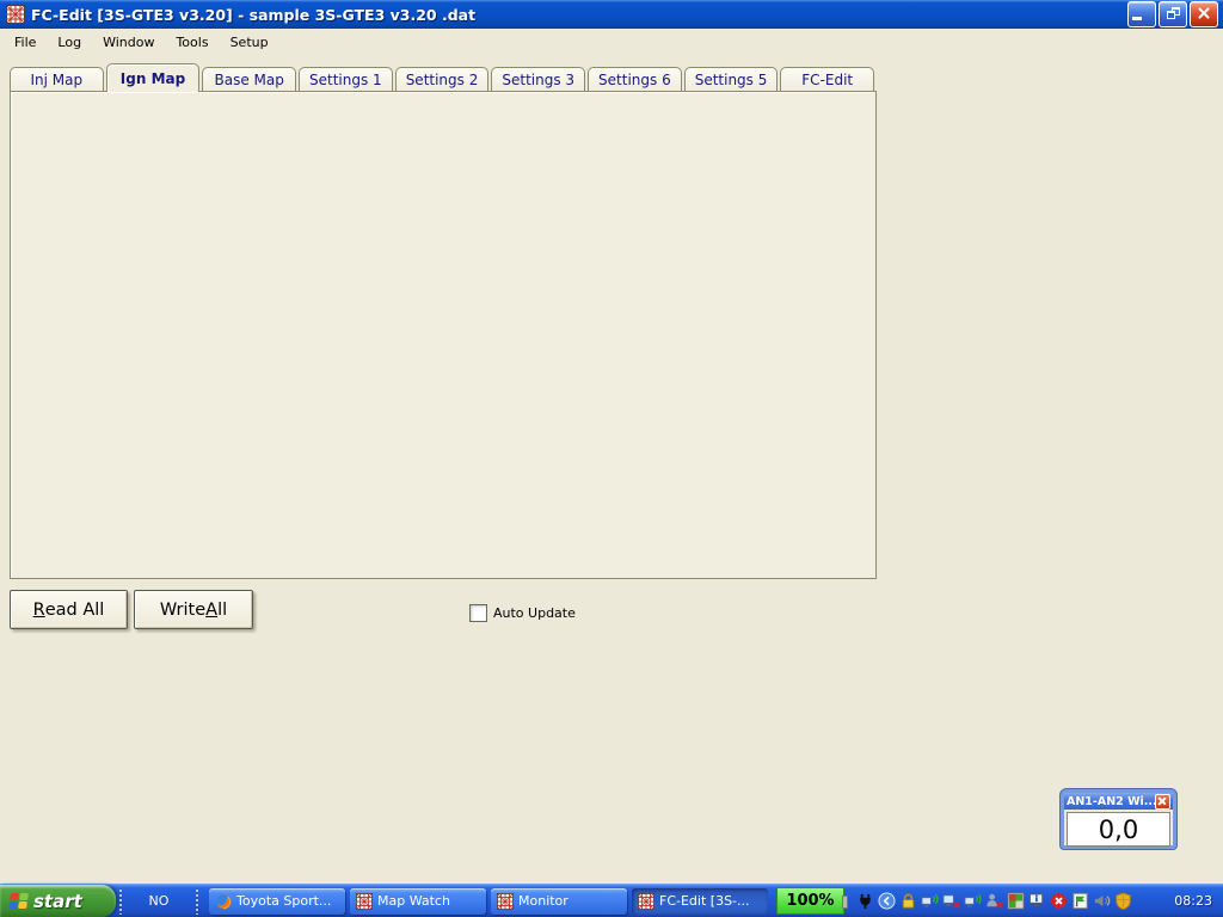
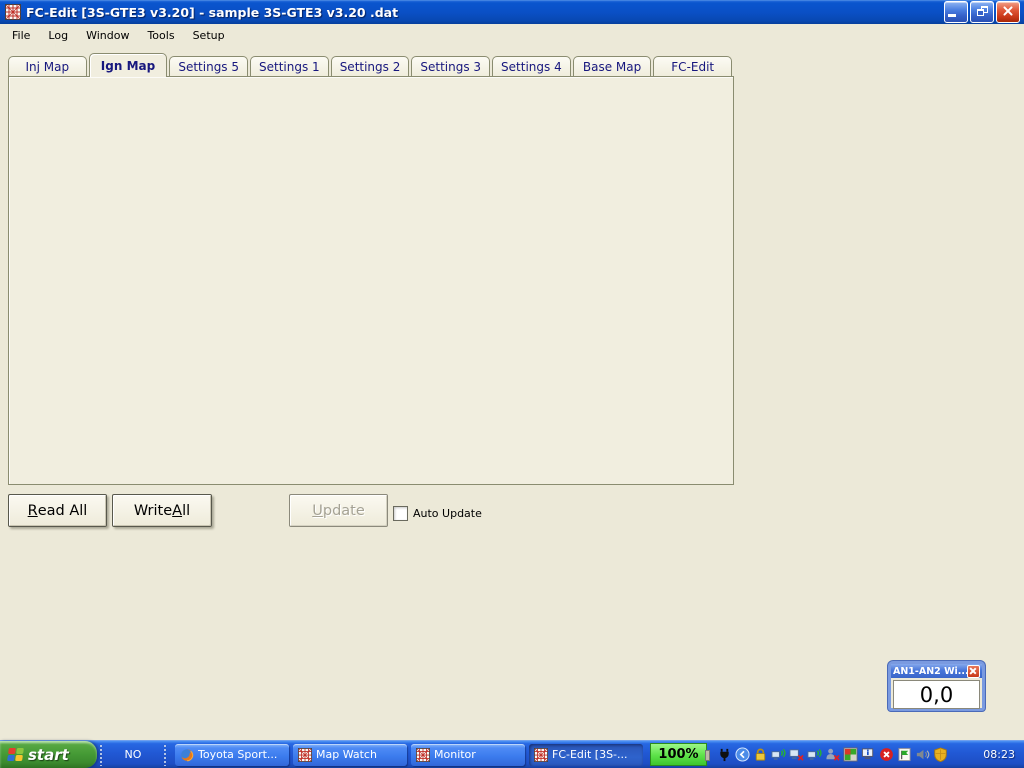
  FC-Edit [3S-GTE3 v3.20] - sample 3S-GTE3 v3.20 .dat
  File
  Log
  Window
  Tools
  Setup
  Inj Map
  Ign Map
- Base Map
+ Settings 5
  Settings 1
  Settings 2
  Settings 3
- Settings 6
+ Settings 4
- Settings 5
+ Base Map
  FC-Edit
  R
  ead All
  Write
  A
  ll
+ U
+ pdate
  Auto Update
  AN1-AN2 Wi..
  0,0
  start
  NO
  Toyota Sport...
  Map Watch
  Monitor
  FC-Edit [3S-...
  100%
  08:23
